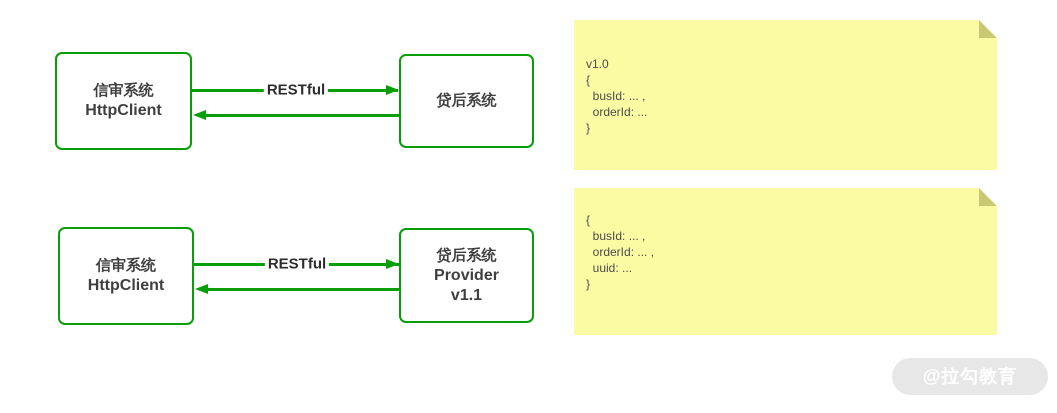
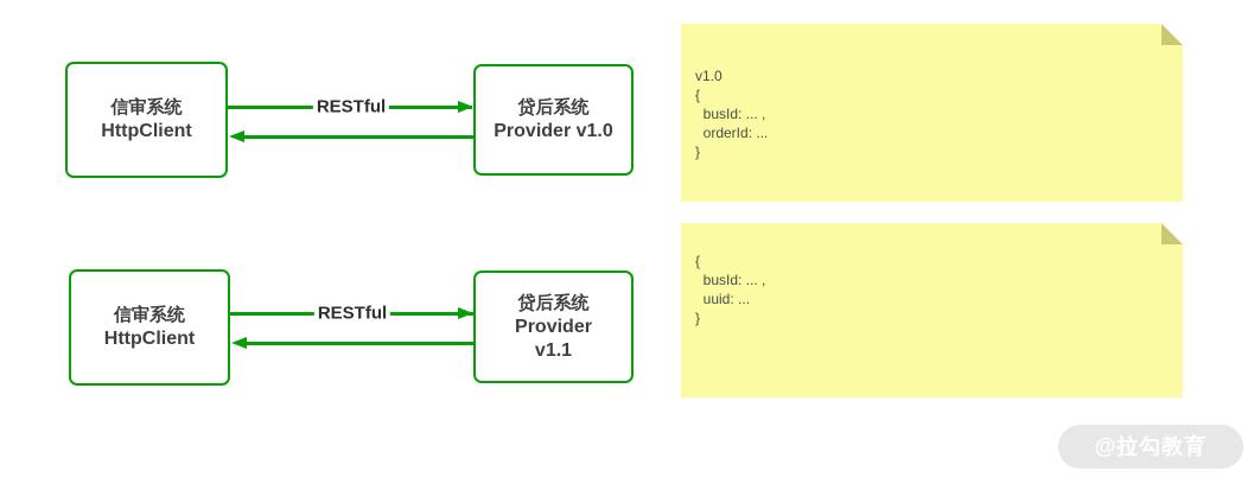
  信审系统
  HttpClient
  贷后系统
+ Provider v1.0
  RESTful
  信审系统
  HttpClient
  贷后系统
  Provider
  v1.1
  RESTful
  v1.0
  {
  busId: ... ,
  orderId: ...
  }
  {
  busId: ... ,
- orderId: ... ,
  uuid: ...
  }
  @拉勾教育
